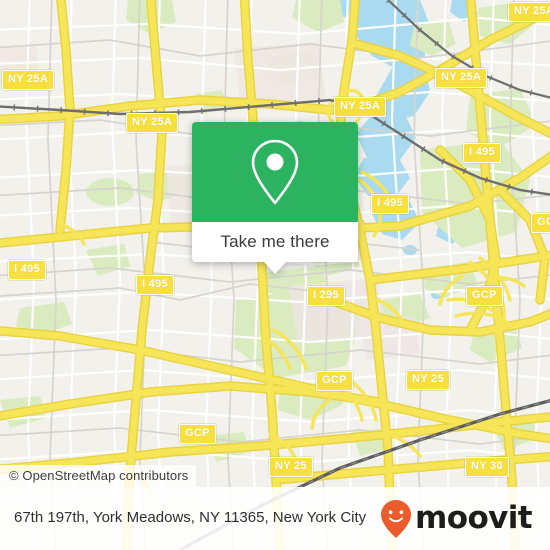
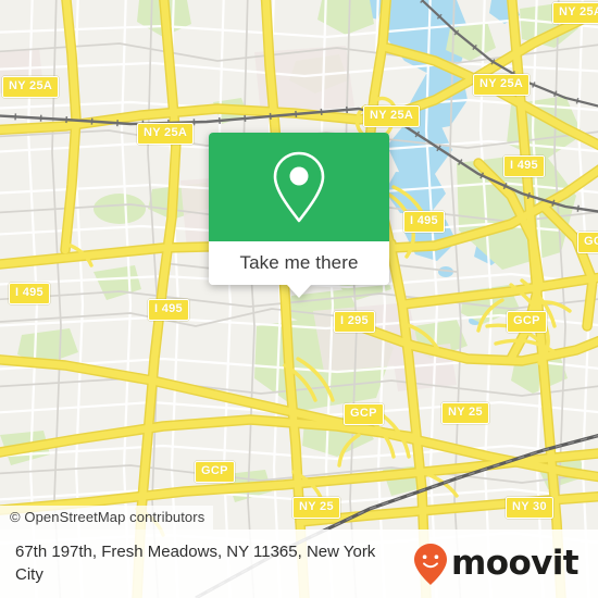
  NY 25A
  NY 25A
  NY 25A
  NY 25A
  NY 25
  I 495
  I 495
  I 495
  I 495
  I 295
  GCP
  GCP
  GCP
  NY 25
  NY 25
  NY 30
  Take me there
  © OpenStreetMap contributors
- 67th 197th, York Meadows, NY 11365, New York City
+ 67th 197th, Fresh Meadows, NY 11365, New York City
  moovit
